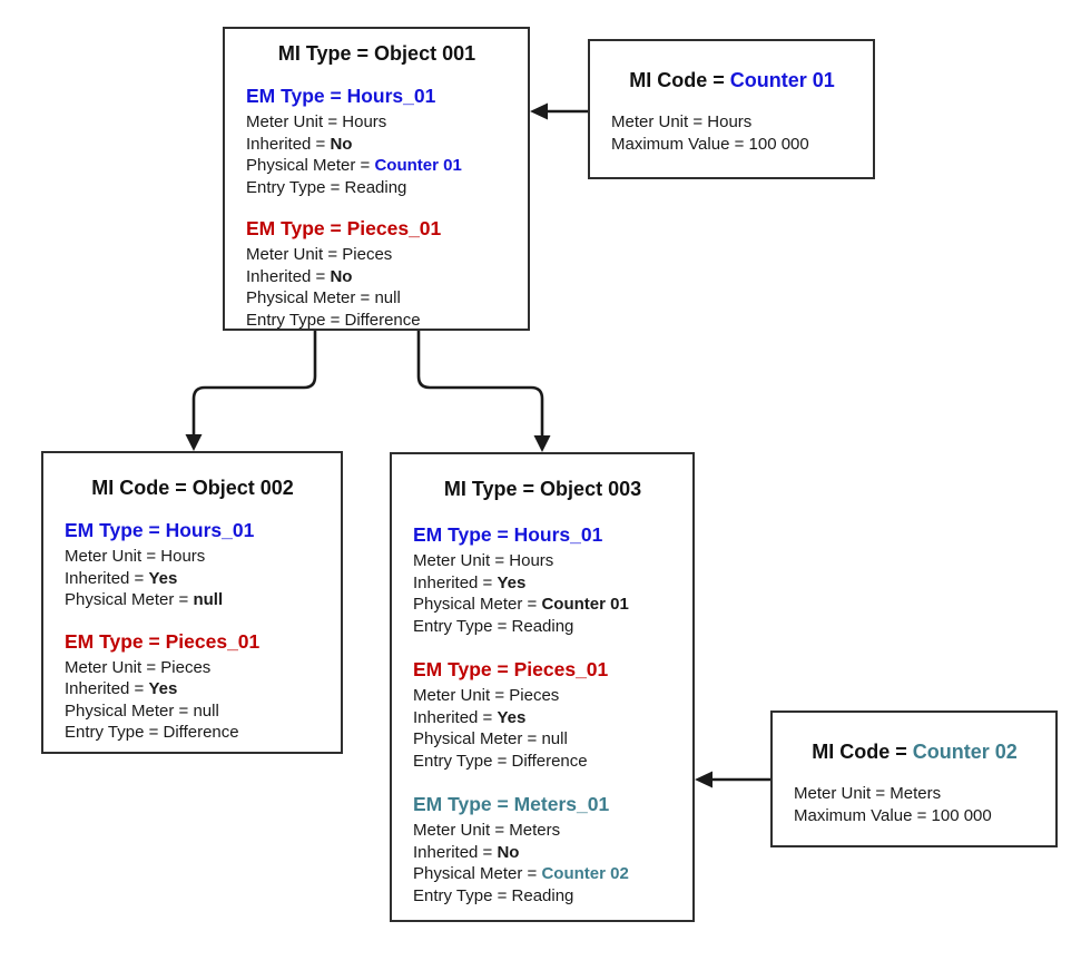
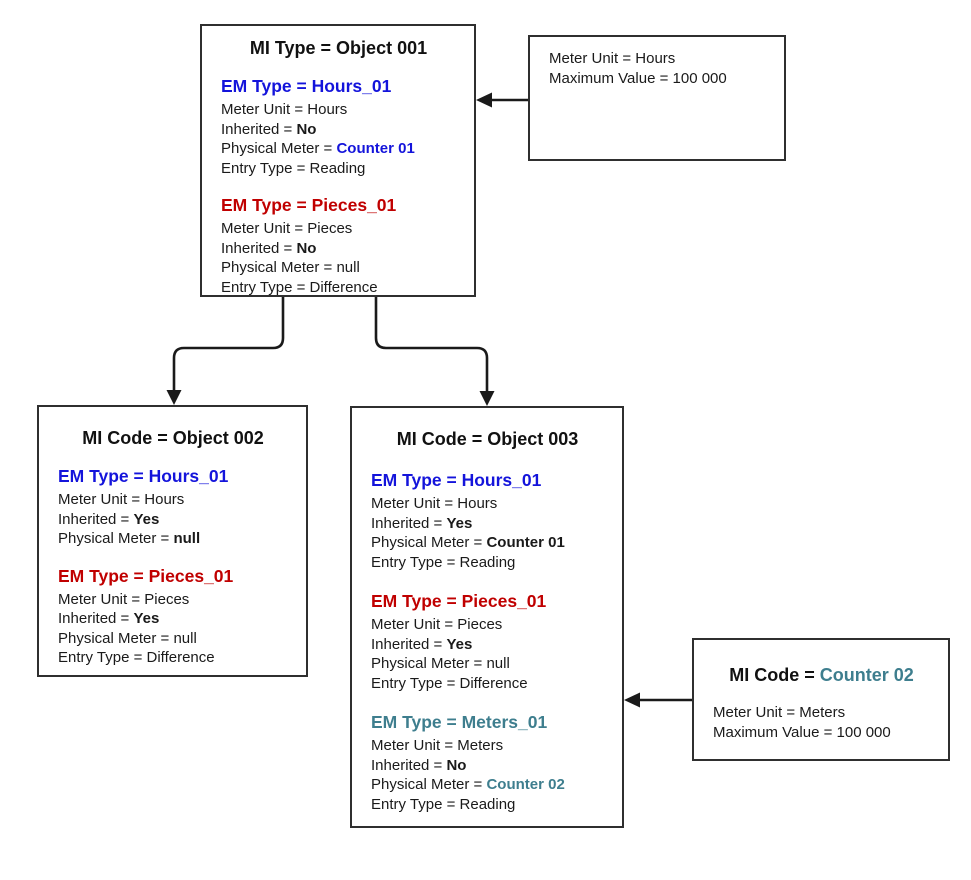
  MI Type = Object 001
  EM Type = Hours_01
  Meter Unit = Hours
  Inherited = No
  Physical Meter = Counter 01
  Entry Type = Reading
  EM Type = Pieces_01
  Meter Unit = Pieces
  Inherited = No
  Physical Meter = null
  Entry Type = Difference
- MI Code = Counter 01
  Meter Unit = Hours
  Maximum Value = 100 000
  MI Code = Object 002
  EM Type = Hours_01
  Meter Unit = Hours
  Inherited = Yes
  Physical Meter = null
  EM Type = Pieces_01
  Meter Unit = Pieces
  Inherited = Yes
  Physical Meter = null
  Entry Type = Difference
- MI Type = Object 003
+ MI Code = Object 003
  EM Type = Hours_01
  Meter Unit = Hours
  Inherited = Yes
  Physical Meter = Counter 01
  Entry Type = Reading
  EM Type = Pieces_01
  Meter Unit = Pieces
  Inherited = Yes
  Physical Meter = null
  Entry Type = Difference
  EM Type = Meters_01
  Meter Unit = Meters
  Inherited = No
  Physical Meter = Counter 02
  Entry Type = Reading
  MI Code = Counter 02
  Meter Unit = Meters
  Maximum Value = 100 000
